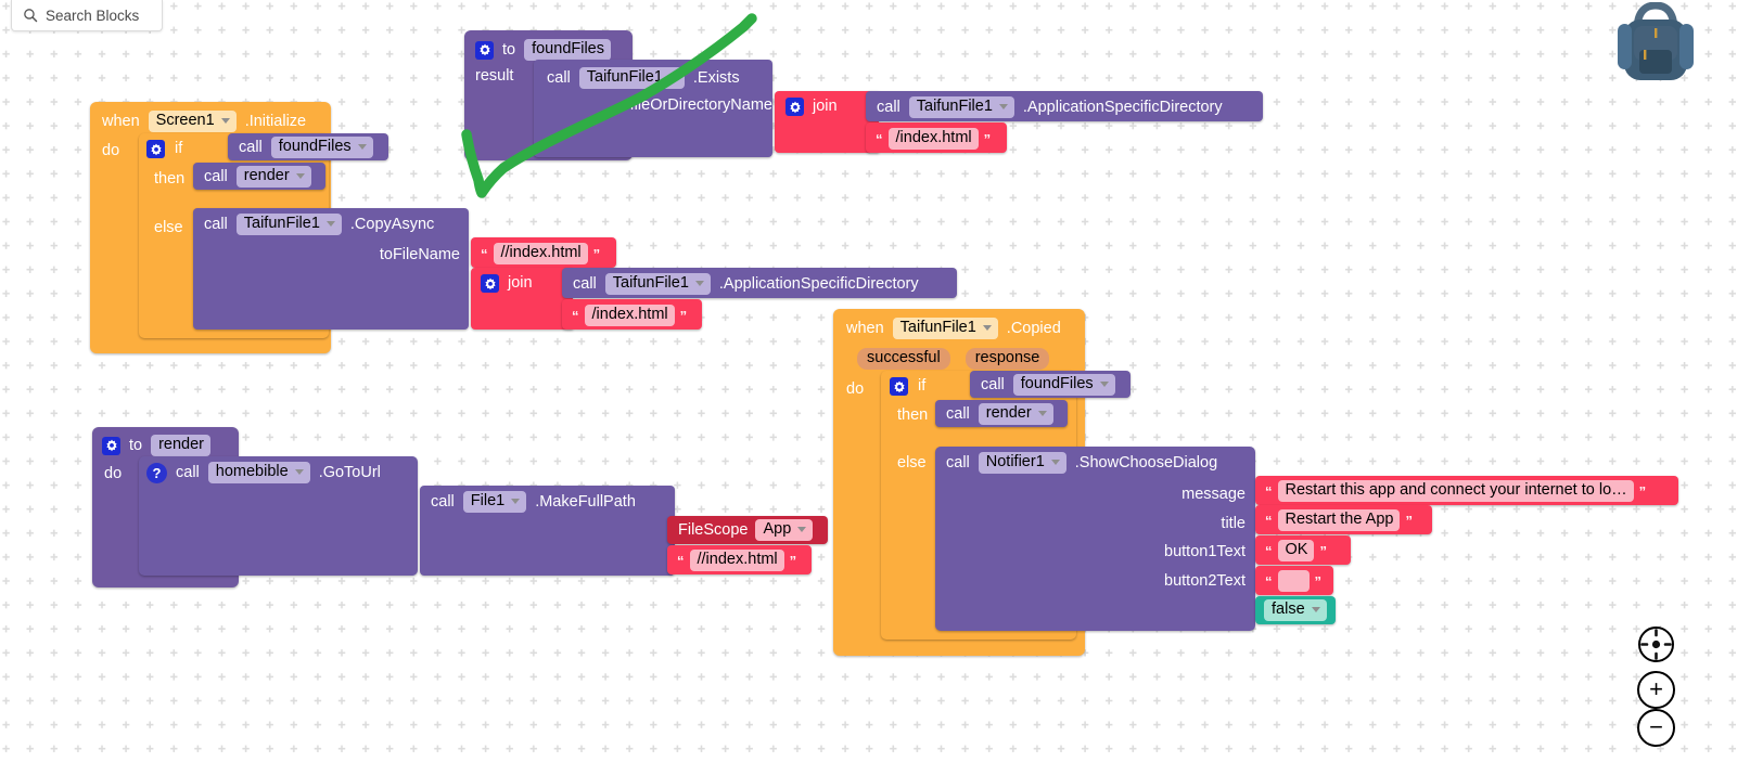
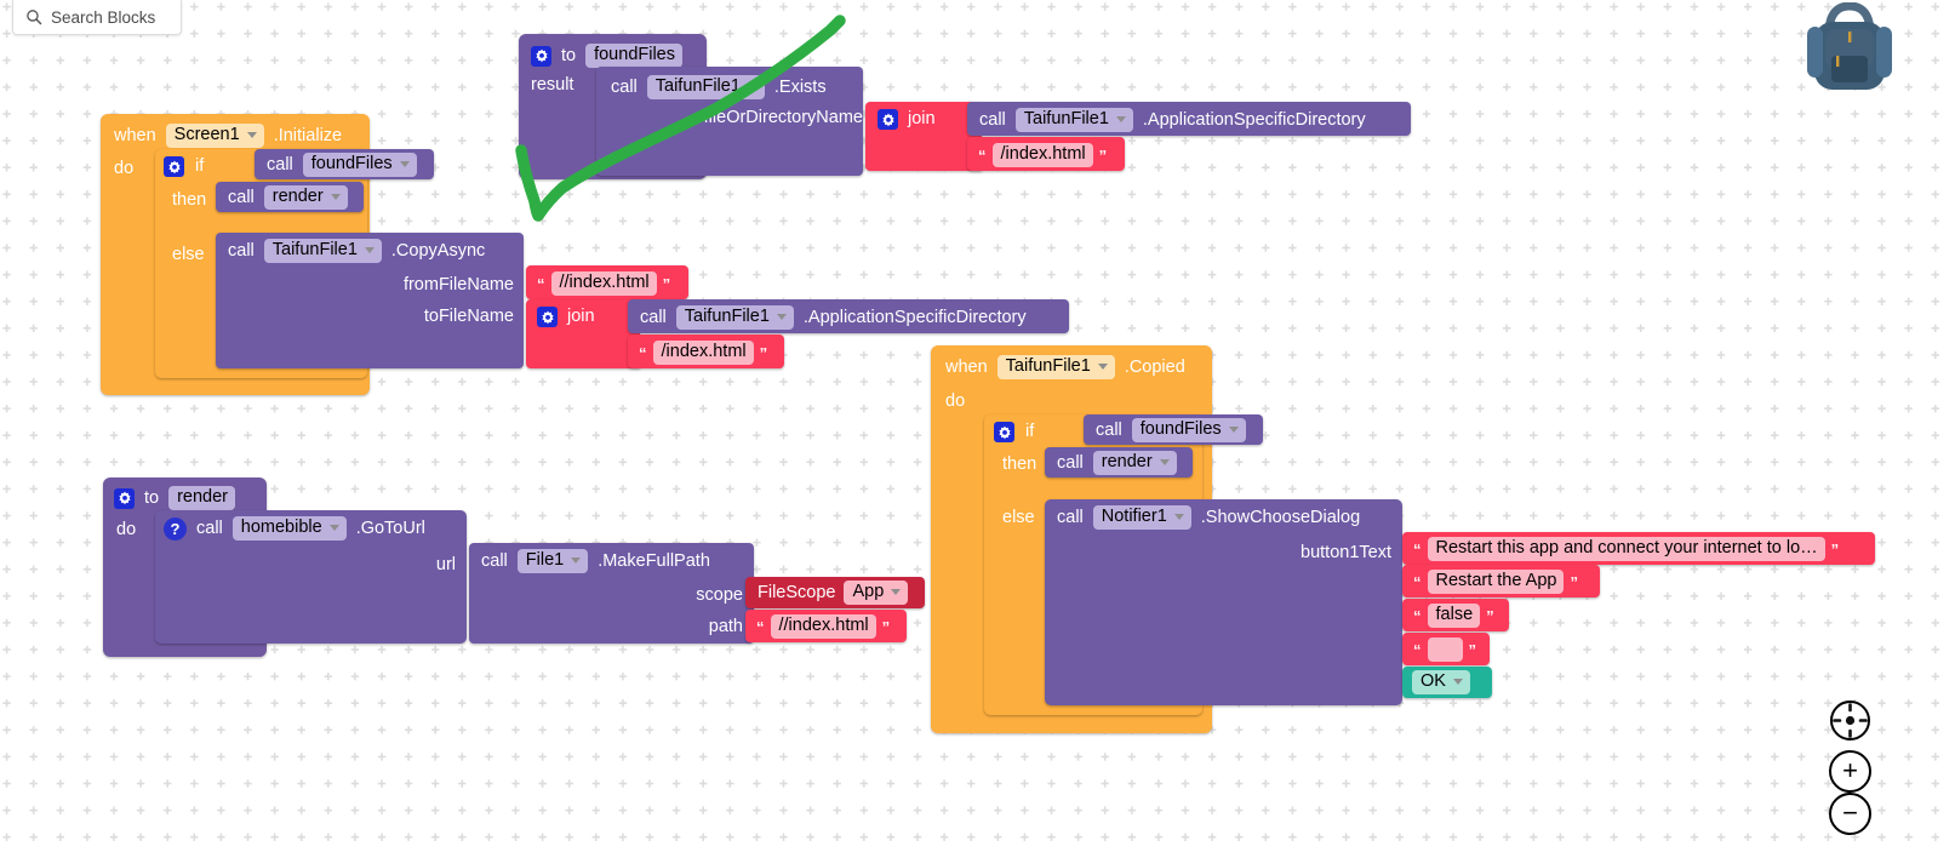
  Search Blocks
  to
  foundFiles
  result
  call
  TaifunFile1
  .Exists
  ileOrDirectoryName
  join
  call
  TaifunFile1
  .ApplicationSpecificDirectory
  “
  /index.html
  ”
  when
  Screen1
  .Initialize
  do
  if
  then
  else
  call
  foundFiles
  call
  render
  call
  TaifunFile1
  .CopyAsync
+ fromFileName
  toFileName
  “
  //index.html
  ”
  join
  call
  TaifunFile1
  .ApplicationSpecificDirectory
  “
  /index.html
  ”
  to
  render
  do
  ?
  call
  homebible
  .GoToUrl
+ url
  call
  File1
  .MakeFullPath
+ scope
+ path
  FileScope
  App
  “
  //index.html
  ”
  when
  TaifunFile1
  .Copied
- successful
- response
  do
  if
  then
  else
  call
  foundFiles
  call
  render
  call
  Notifier1
  .ShowChooseDialog
- message
- title
  button1Text
- button2Text
  “
  Restart this app and connect your internet to lo…
  ”
  “
  Restart the App
  ”
  “
- OK
+ false
  ”
  “
  ”
- false
+ OK
  +
  −
